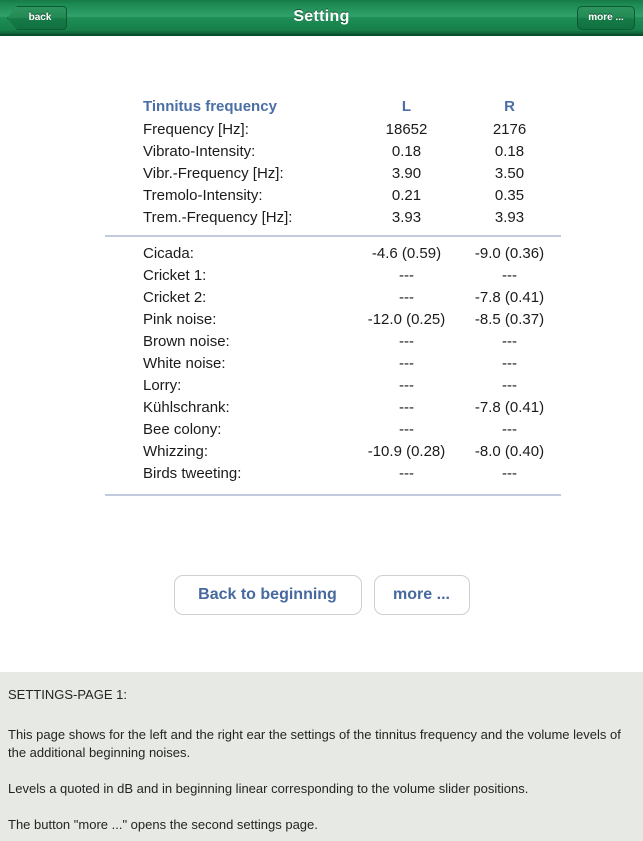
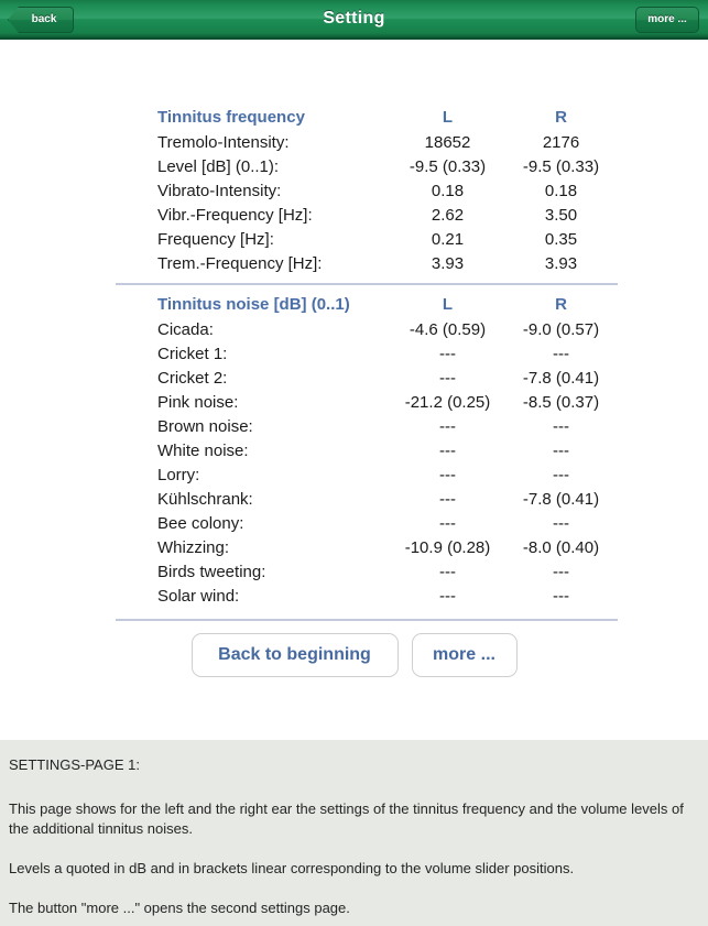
  back
  Setting
  more ...
  Tinnitus frequency	L	R
- Frequency [Hz]:	18652	2176
+ Tremolo-Intensity:	18652	2176
+ Level [dB] (0..1):	-9.5 (0.33)	-9.5 (0.33)
  Vibrato-Intensity:	0.18	0.18
- Vibr.-Frequency [Hz]:	3.90	3.50
+ Vibr.-Frequency [Hz]:	2.62	3.50
- Tremolo-Intensity:	0.21	0.35
+ Frequency [Hz]:	0.21	0.35
  Trem.-Frequency [Hz]:	3.93	3.93
+ Tinnitus noise [dB] (0..1)	L	R
- Cicada:	-4.6 (0.59)	-9.0 (0.36)
+ Cicada:	-4.6 (0.59)	-9.0 (0.57)
  Cricket 1:	---	---
  Cricket 2:	---	-7.8 (0.41)
- Pink noise:	-12.0 (0.25)	-8.5 (0.37)
+ Pink noise:	-21.2 (0.25)	-8.5 (0.37)
  Brown noise:	---	---
  White noise:	---	---
  Lorry:	---	---
  Kühlschrank:	---	-7.8 (0.41)
  Bee colony:	---	---
  Whizzing:	-10.9 (0.28)	-8.0 (0.40)
  Birds tweeting:	---	---
+ Solar wind:	---	---
  Back to beginning
  more ...
  SETTINGS-PAGE 1:
- This page shows for the left and the right ear the settings of the tinnitus frequency and the volume levels of the additional beginning noises.
+ This page shows for the left and the right ear the settings of the tinnitus frequency and the volume levels of the additional tinnitus noises.
- Levels a quoted in dB and in beginning linear corresponding to the volume slider positions.
+ Levels a quoted in dB and in brackets linear corresponding to the volume slider positions.
  The button "more ..." opens the second settings page.
